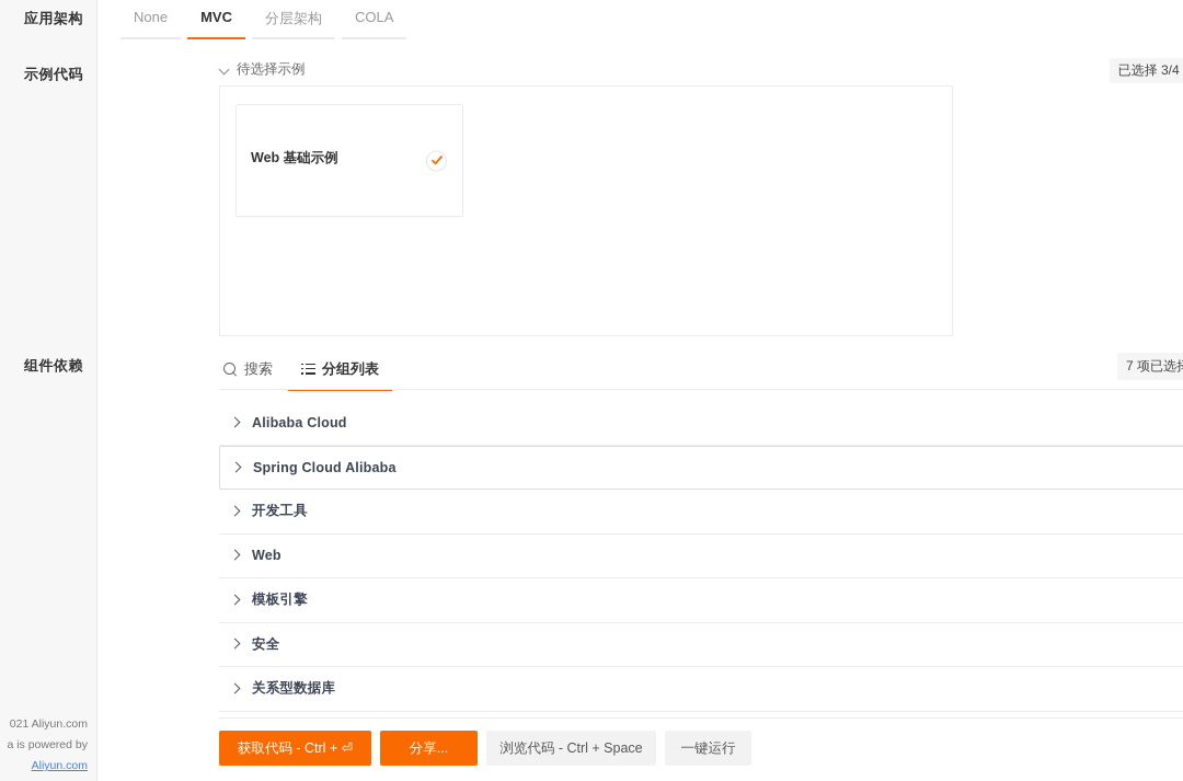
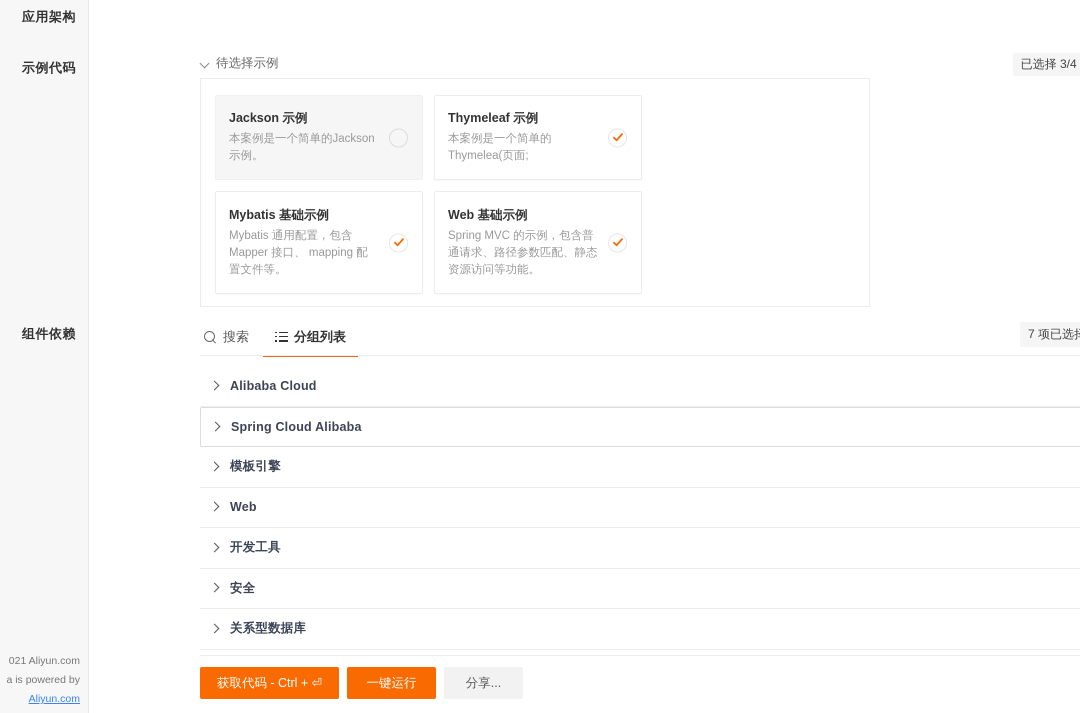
  应用架构
  示例代码
  组件依赖
  021 Aliyun.com
  a is powered by
  Aliyun.com
- None
- MVC
- 分层架构
- COLA
  待选择示例
  已选择 3/4
+ Jackson 示例
+ 本案例是一个简单的Jackson示例。
+ Thymeleaf 示例
+ 本案例是一个简单的Thymelea(页面;
+ Mybatis 基础示例
+ Mybatis 通用配置，包含 Mapper 接口、 mapping 配置文件等。
  Web 基础示例
+ Spring MVC 的示例，包含普通请求、路径参数匹配、静态资源访问等功能。
  搜索
  分组列表
  7 项已选
  Alibaba Cloud
  Spring Cloud Alibaba
- 开发工具
+ 模板引擎
  Web
- 模板引擎
+ 开发工具
  安全
  关系型数据库
  获取代码 - Ctrl + ⏎
- 分享...
+ 一键运行
- 浏览代码 - Ctrl + Space
- 一键运行
+ 分享...
